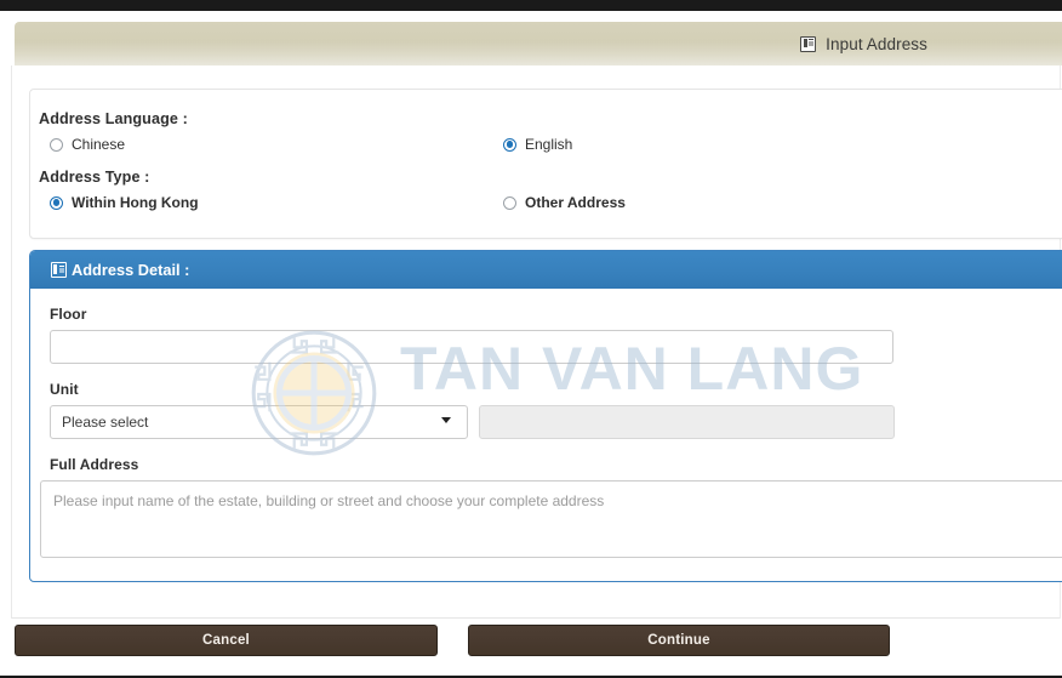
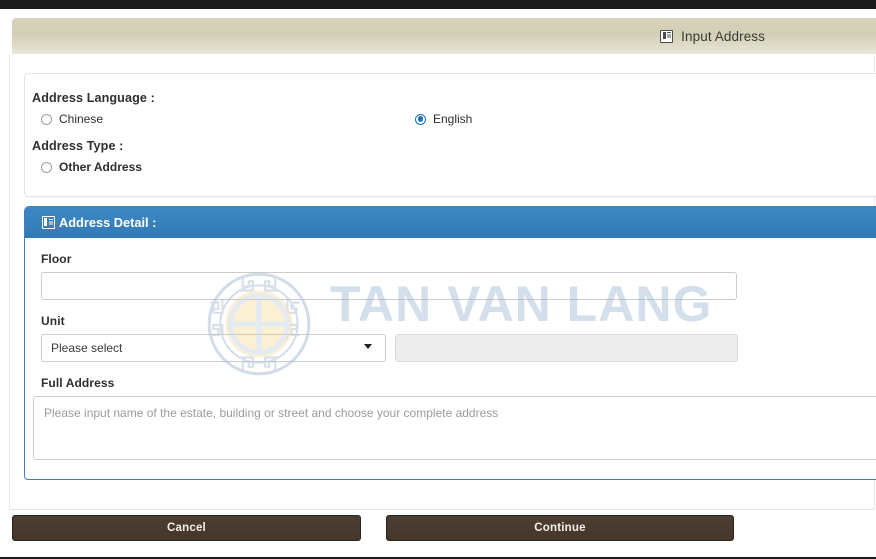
  Input Address
  Address Language :
  Chinese
  English
  Address Type :
- Within Hong Kong
  Other Address
  Address Detail :
  Floor
  Unit
  Please select
  Full Address
  Please input name of the estate, building or street and choose your complete address
  Cancel
  Continue
  TAN VAN LANG
